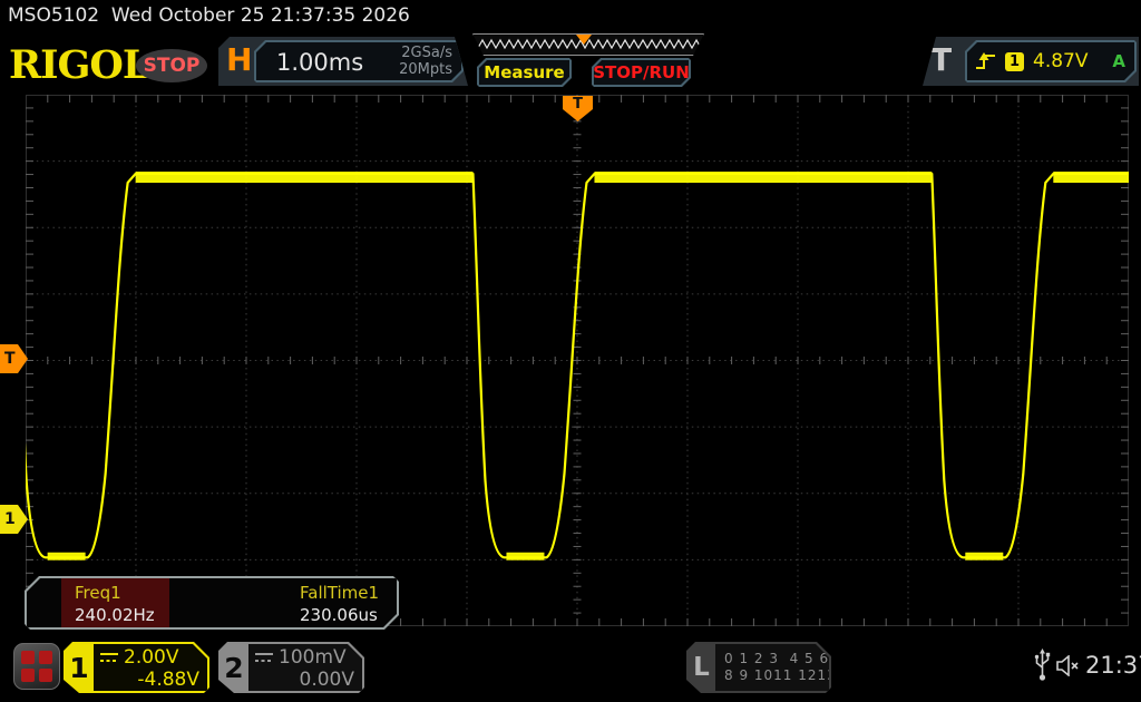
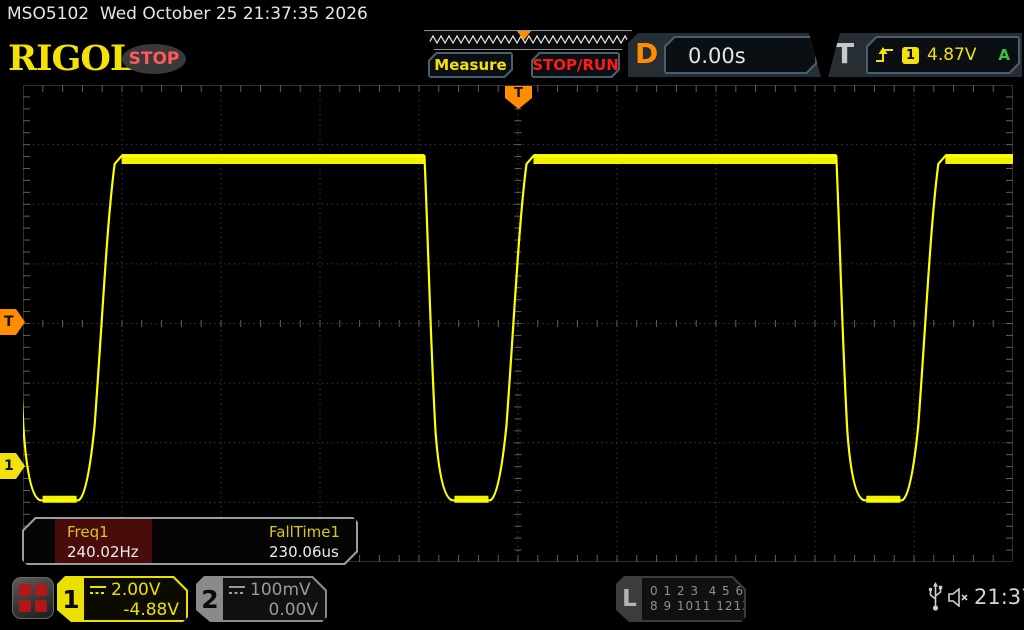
  MSO5102 Wed October 25 21:37:35 2026
  RIGO
  STOP
- H
- 1.00ms
- 2GSa/s
- 20Mpts
  Measure
  STOP/RUN
+ D
+ 0.00s
  T
  1
  4.87V
  A
  T
  T
  1
  Freq1
  240.02Hz
  FallTime1
  230.06us
  1
  2.00V
  -4.88V
  2
  100mV
  0.00V
  L
  0 1 2 3 4 5 6
  21:3
